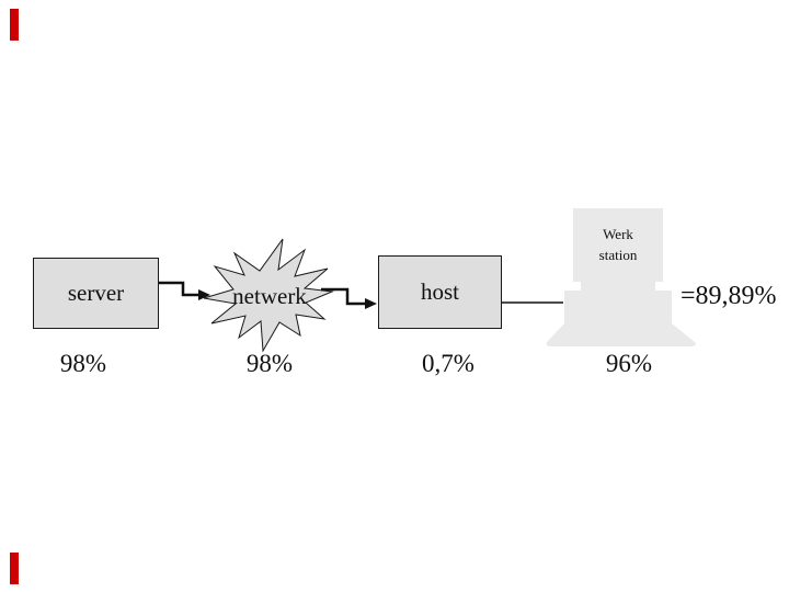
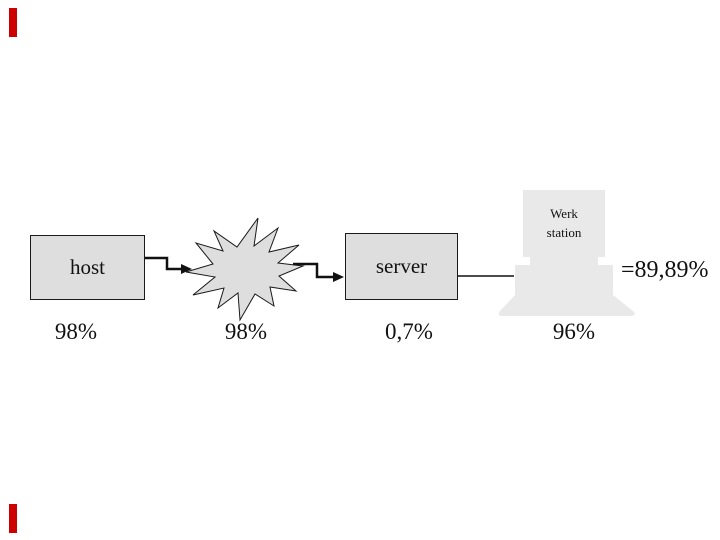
- server
+ host
- netwerk
- host
+ server
  Werk
  station
  98%
  98%
  0,7%
  96%
  =89,89%
